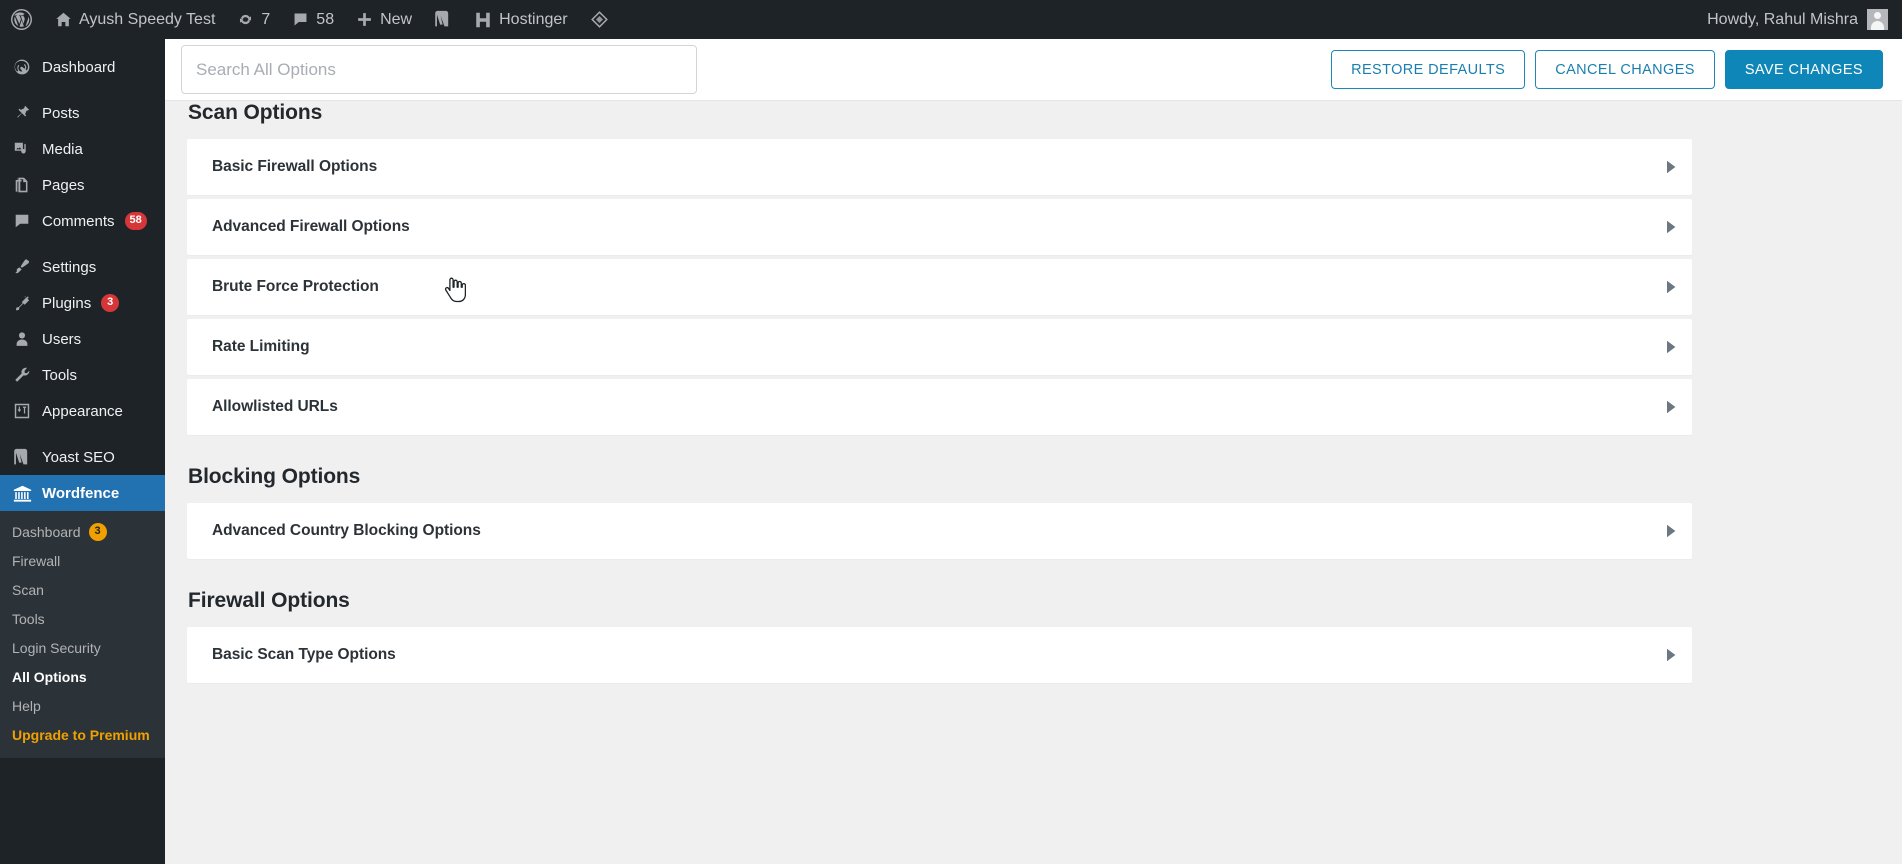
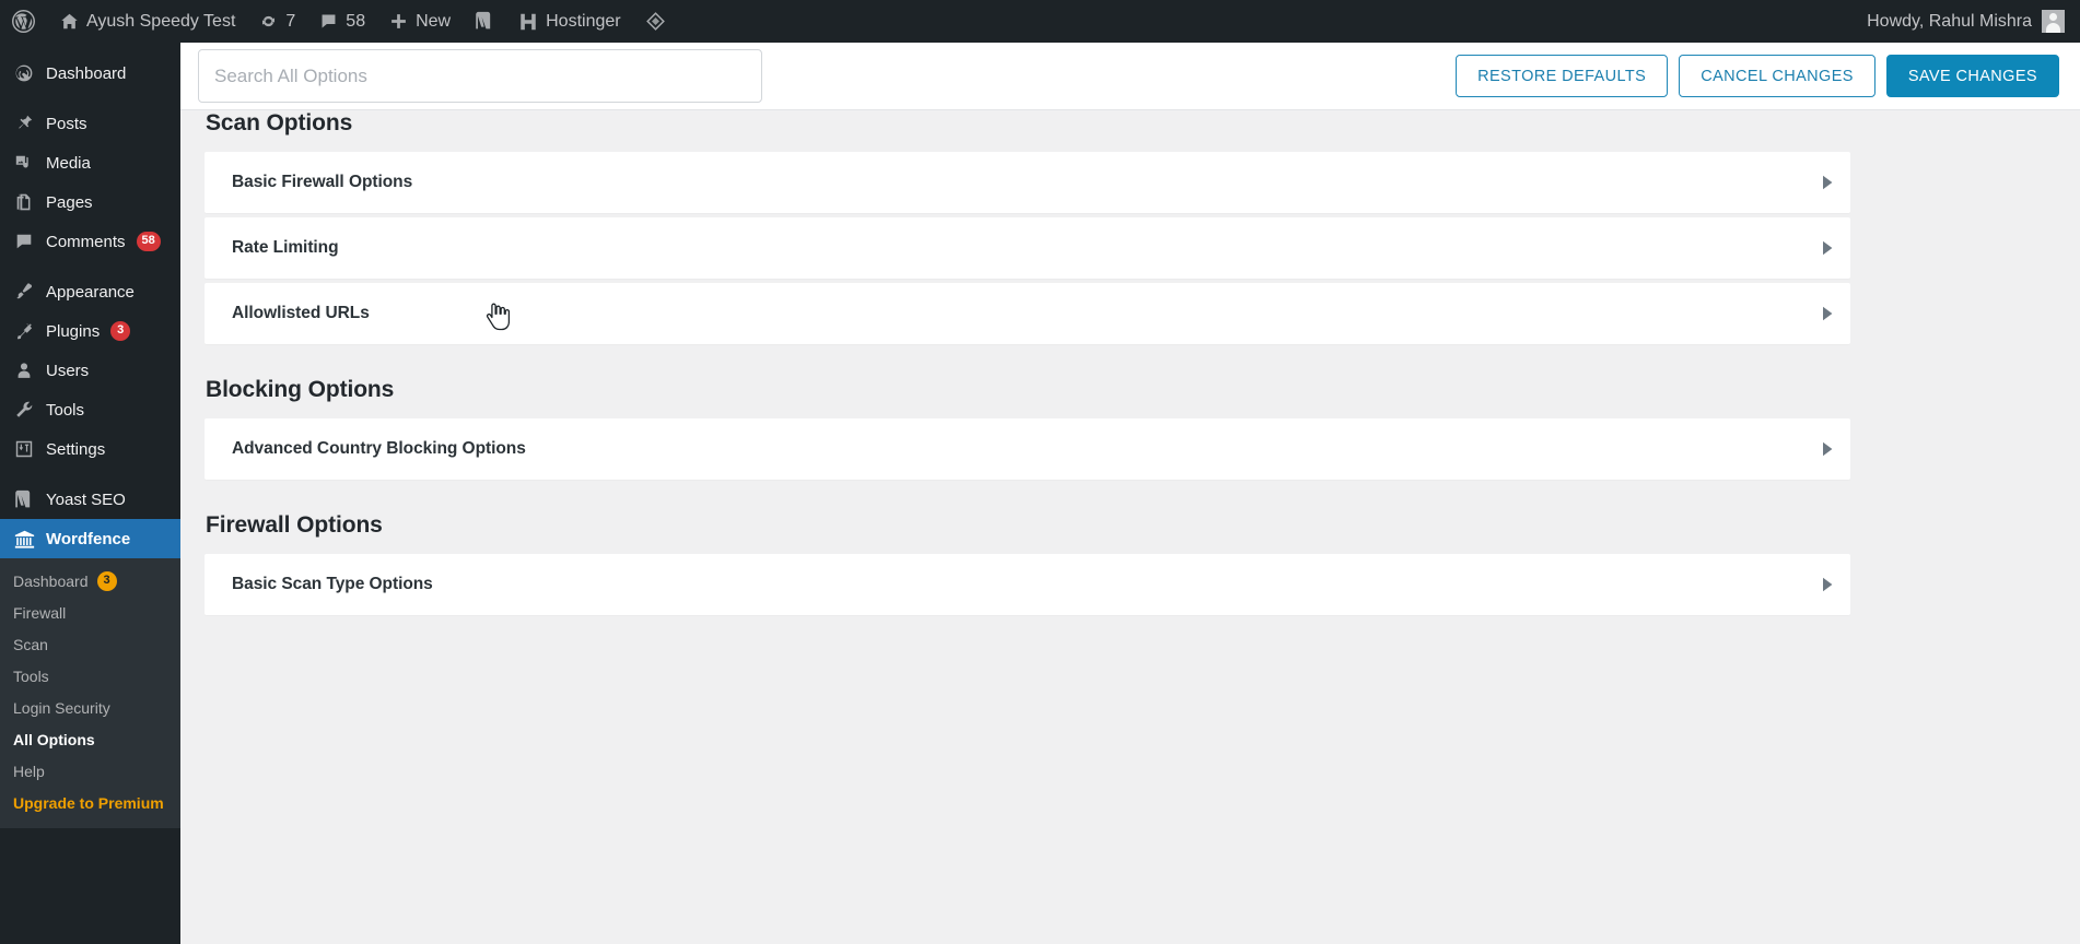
  Ayush Speedy Test
  7
  58
  New
  Hostinger
  Howdy, Rahul Mishra
  Dashboard
  Posts
  Media
  Pages
  Comments
  58
- Settings
+ Appearance
  Plugins
  3
  Users
  Tools
- Appearance
+ Settings
  Yoast SEO
  Wordfence
  Dashboard
  3
  Firewall
  Scan
  Tools
  Login Security
  All Options
  Help
  Upgrade to Premium
  Search All Options
  RESTORE DEFAULTS
  CANCEL CHANGES
  SAVE CHANGES
  Scan Options
  Basic Firewall Options
- Advanced Firewall Options
- Brute Force Protection
  Rate Limiting
  Allowlisted URLs
  Blocking Options
  Advanced Country Blocking Options
  Firewall Options
  Basic Scan Type Options
